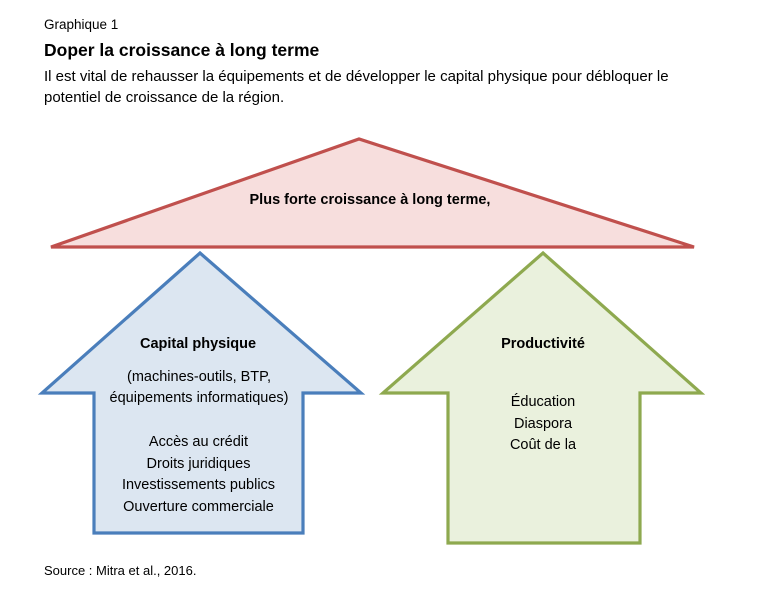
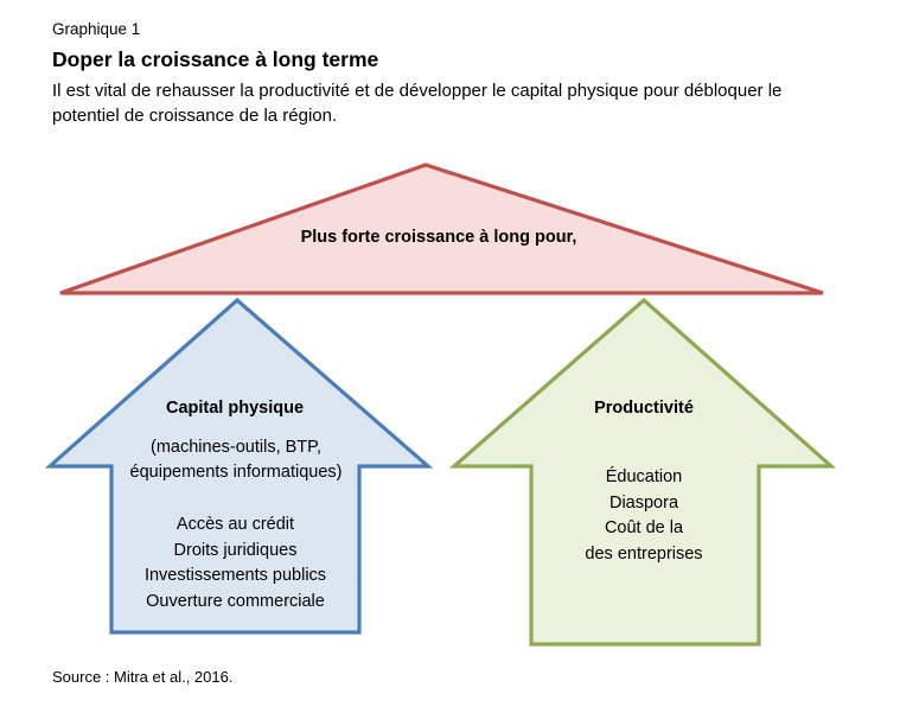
  Graphique 1
  Doper la croissance à long terme
- Il est vital de rehausser la équipements et de développer le capital physique pour débloquer le potentiel de croissance de la région.
+ Il est vital de rehausser la productivité et de développer le capital physique pour débloquer le potentiel de croissance de la région.
- Plus forte croissance à long terme,
+ Plus forte croissance à long pour,
  Capital physique
  (machines-outils, BTP,
  équipements informatiques)
  Accès au crédit
  Droits juridiques
  Investissements publics
  Ouverture commerciale
  Productivité
  Éducation
  Diaspora
  Coût de la
+ des entreprises
  Source : Mitra et al., 2016.
